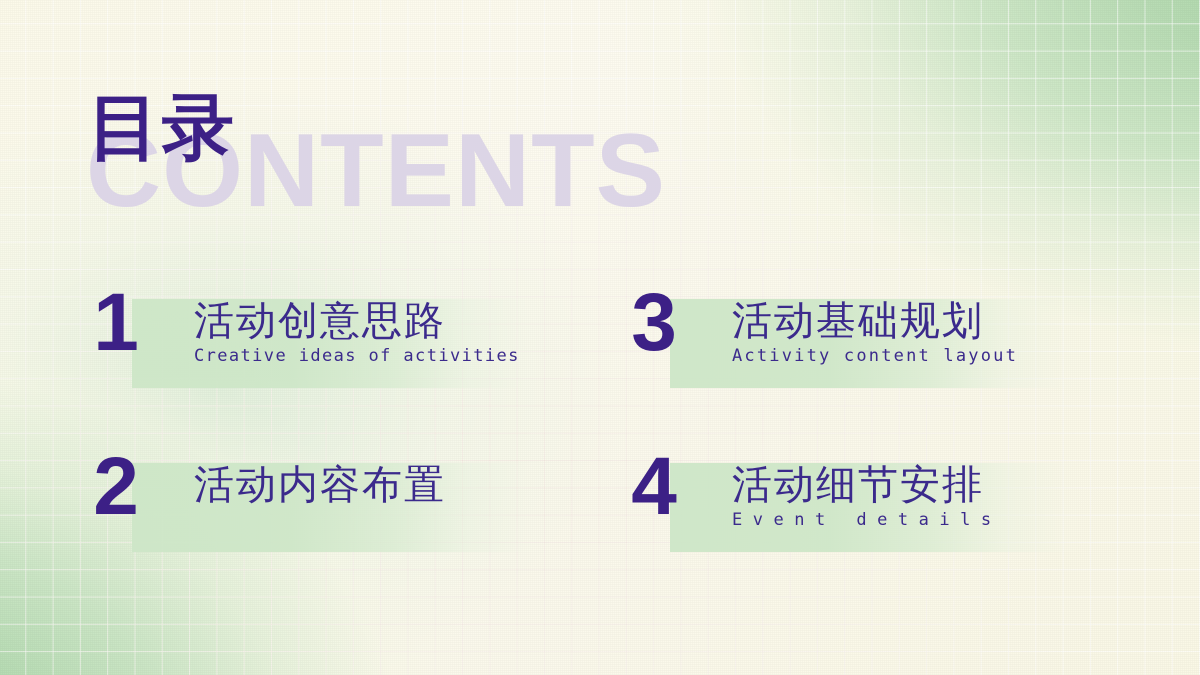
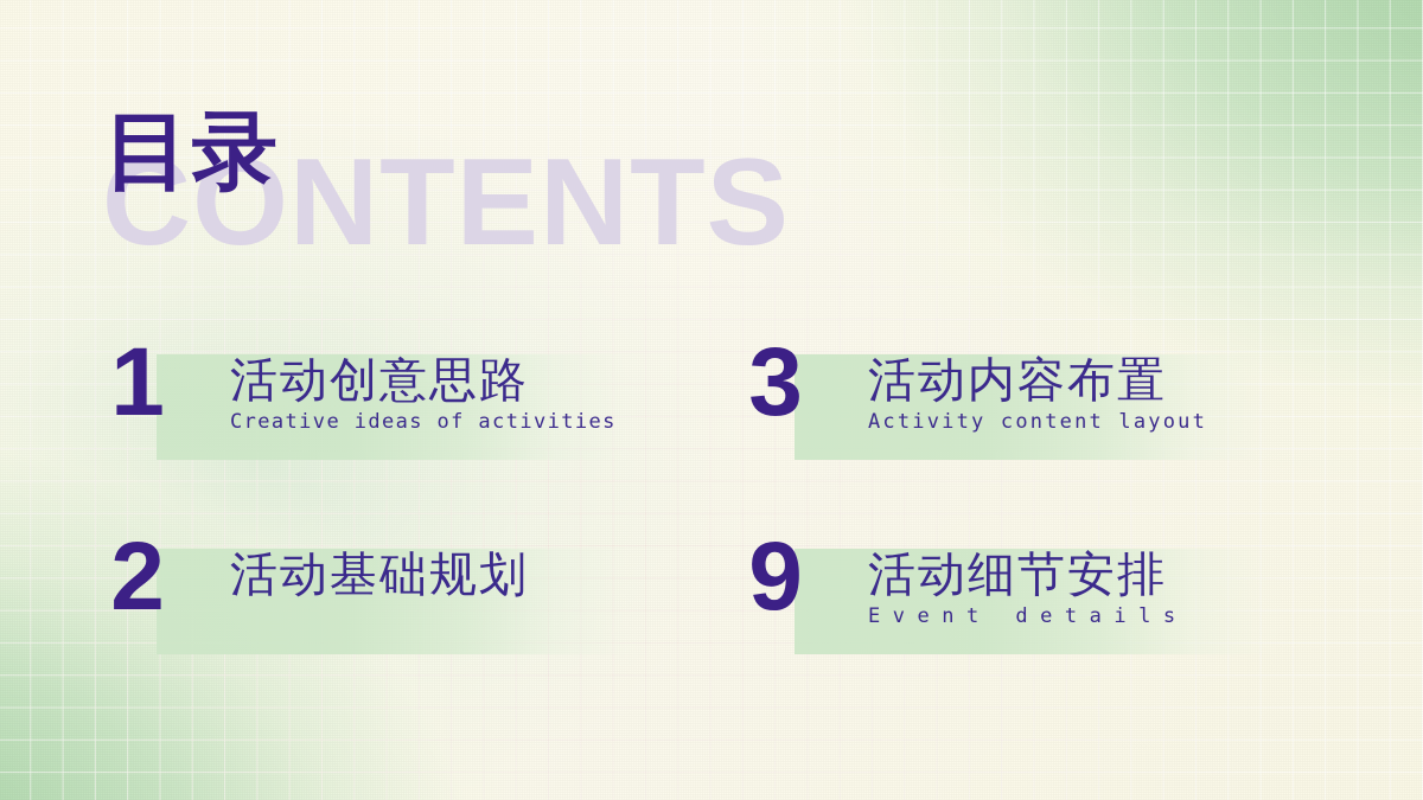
  CONTENTS
  目录
  1
  活动创意思路
  Creative ideas of activities
  2
- 活动内容布置
+ 活动基础规划
  3
- 活动基础规划
+ 活动内容布置
  Activity content layout
- 4
+ 9
  活动细节安排
  Event details
